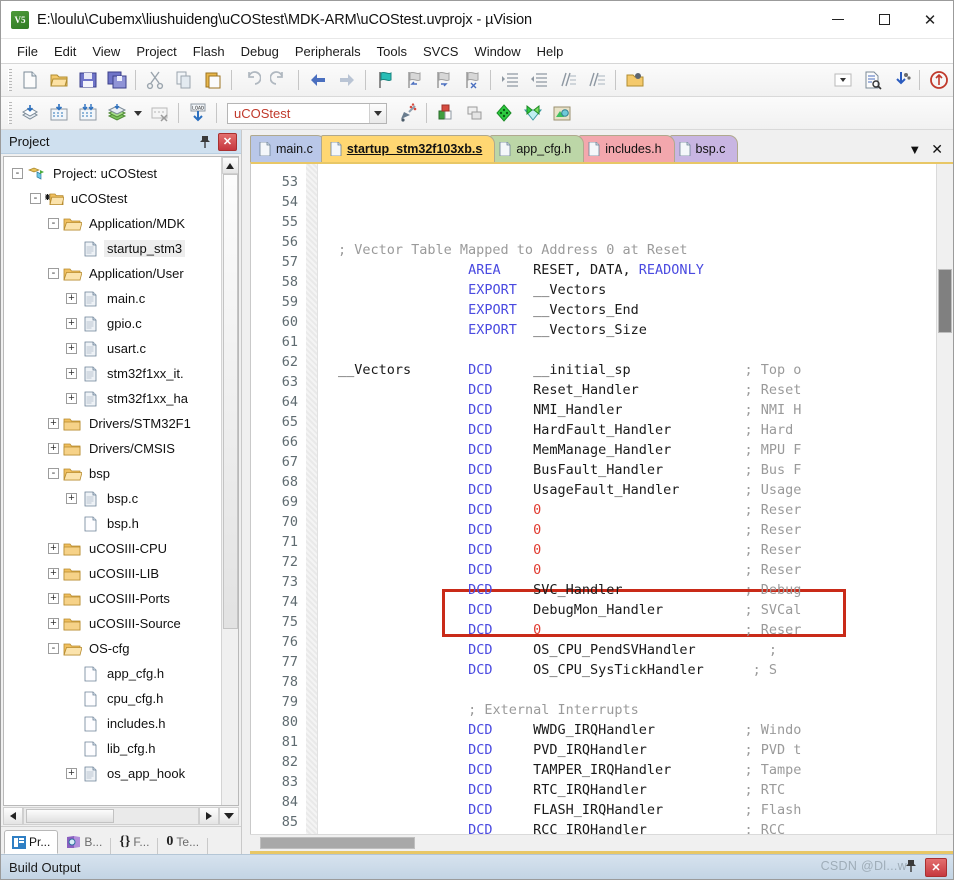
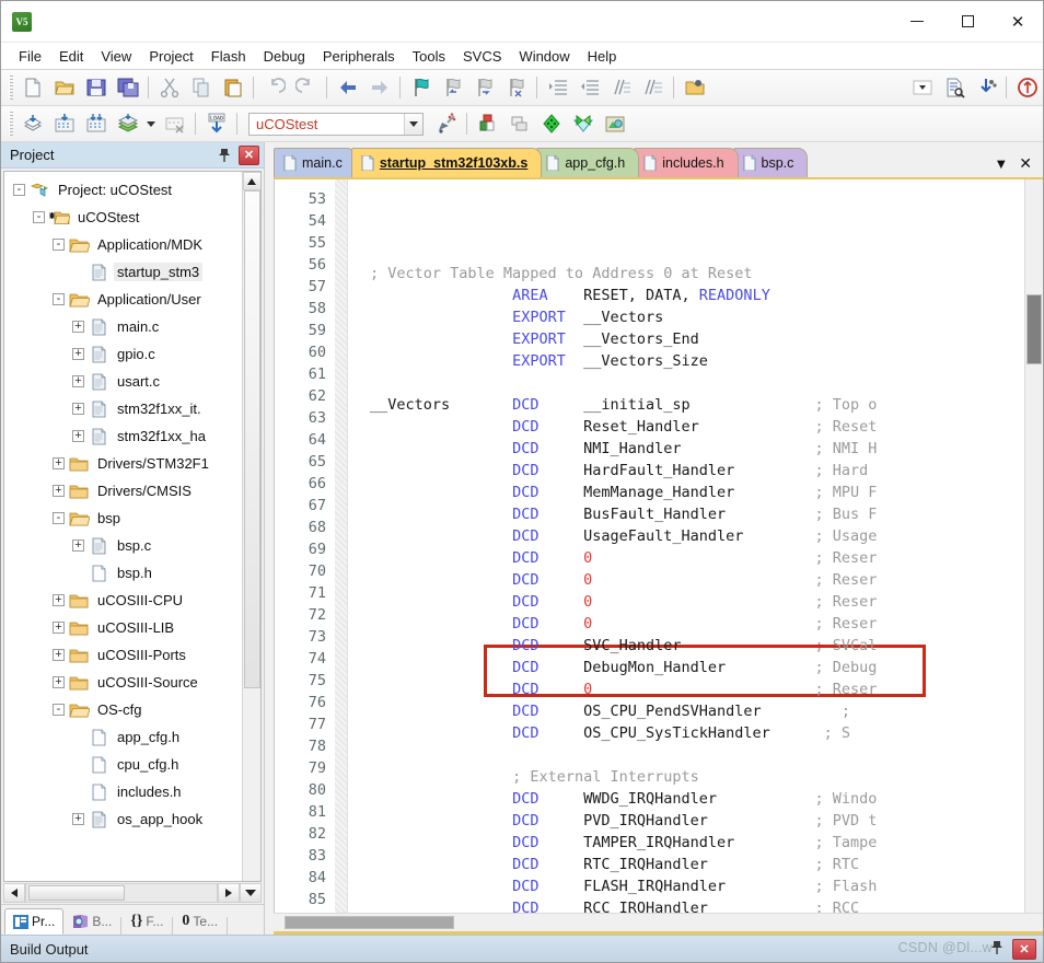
  V5
- E:\loulu\Cubemx\liushuideng\uCOStest\MDK-ARM\uCOStest.uvprojx - µVision
  ✕
  File
  Edit
  View
  Project
  Flash
  Debug
  Peripherals
  Tools
  SVCS
  Window
  Help
  uCOStest
  Project
  ✕
  -
  Project: uCOStest
  -
  uCOStest
  -
  Application/MDK
  startup_stm3
  -
  Application/User
  +
  main.c
  +
  gpio.c
  +
  usart.c
  +
  stm32f1xx_it.
  +
  stm32f1xx_ha
  +
  Drivers/STM32F1
  +
  Drivers/CMSIS
  -
  bsp
  +
  bsp.c
  bsp.h
  +
  uCOSIII-CPU
  +
  uCOSIII-LIB
  +
  uCOSIII-Ports
  +
  uCOSIII-Source
  -
  OS-cfg
  app_cfg.h
  cpu_cfg.h
  includes.h
- lib_cfg.h
  +
  os_app_hook
  Pr...
  B...
  {}
  F...
  0
  Te...
  main.c
  startup_stm32f103xb.s
  app_cfg.h
  includes.h
  bsp.c
  ▼
  ✕
  53
  54
  55
  56
  57
  58
  59
  60
  61
  62
  63
  64
  65
  66
  67
  68
  69
  70
  71
  72
  73
  74
  75
  76
  77
  78
  79
  80
  81
  82
  83
  84
  85
  ; Vector Table Mapped to Address 0 at Reset
  AREA
  RESET, DATA,
  READONLY
  EXPORT
  __Vectors
  EXPORT
  __Vectors_End
  EXPORT
  __Vectors_Size
  __Vectors
  DCD
  __initial_sp
  ; Top o
  DCD
  Reset_Handler
  ; Reset
  DCD
  NMI_Handler
  ; NMI H
  DCD
  HardFault_Handler
  ; Hard
  DCD
  MemManage_Handler
  ; MPU F
  DCD
  BusFault_Handler
  ; Bus F
  DCD
  UsageFault_Handler
  ; Usage
  DCD
  0
  ; Reser
  DCD
  0
  ; Reser
  DCD
  0
  ; Reser
  DCD
  0
  ; Reser
  DCD
  SVC_Handler
- ; Debug
+ ; SVCal
  DCD
  DebugMon_Handler
- ; SVCal
+ ; Debug
  DCD
  0
  ; Reser
  DCD
  OS_CPU_PendSVHandler
  ;
  DCD
  OS_CPU_SysTickHandler
  ; S
  ; External Interrupts
  DCD
  WWDG_IRQHandler
  ; Windo
  DCD
  PVD_IRQHandler
  ; PVD t
  DCD
  TAMPER_IRQHandler
  ; Tampe
  DCD
  RTC_IRQHandler
  ; RTC
  DCD
  FLASH_IRQHandler
  ; Flash
  DCD
  RCC_IRQHandler
  ; RCC
  Build Output
  CSDN @Dl...w
  ✕
